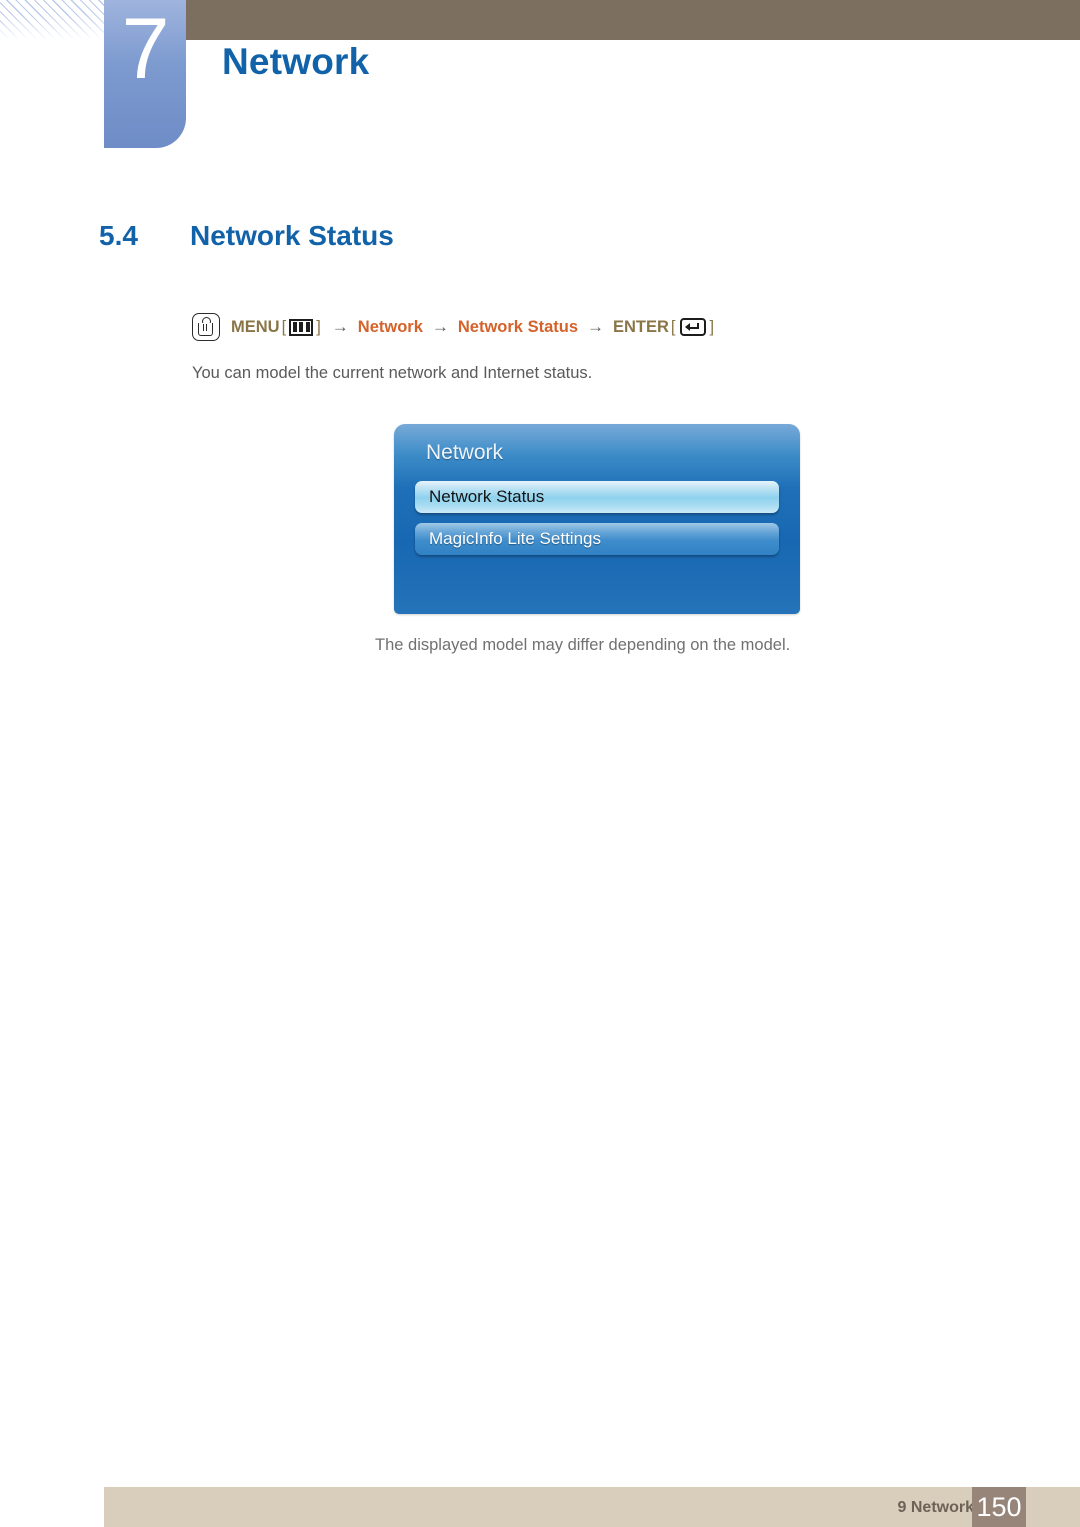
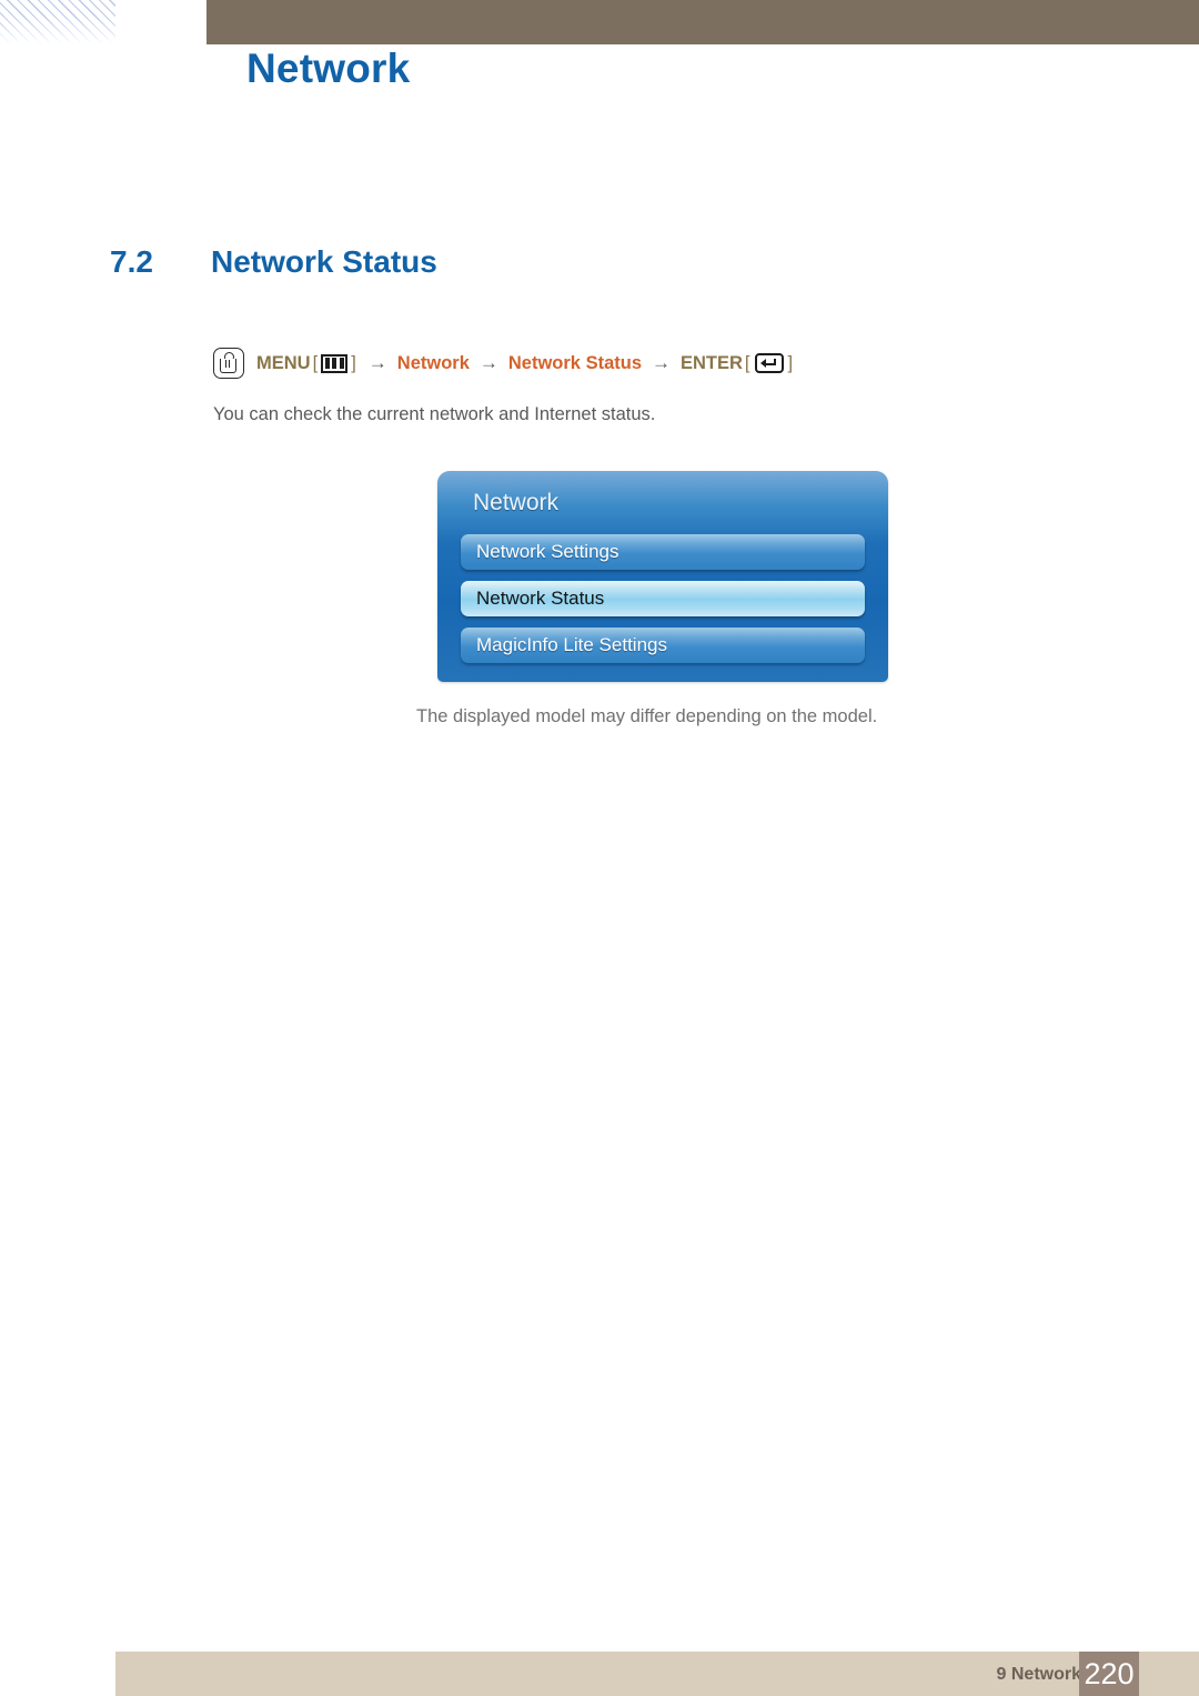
- 7
  Network
- 5.4 Network Status
+ 7.2 Network Status
  MENU
  [
  ]
  →
  Network
  →
  Network Status
  →
  ENTER
  [
  ]
- You can model the current network and Internet status.
+ You can check the current network and Internet status.
  Network
+ Network Settings
  Network Status
  MagicInfo Lite Settings
  The displayed model may differ depending on the model.
  9 Network
- 150
+ 220
